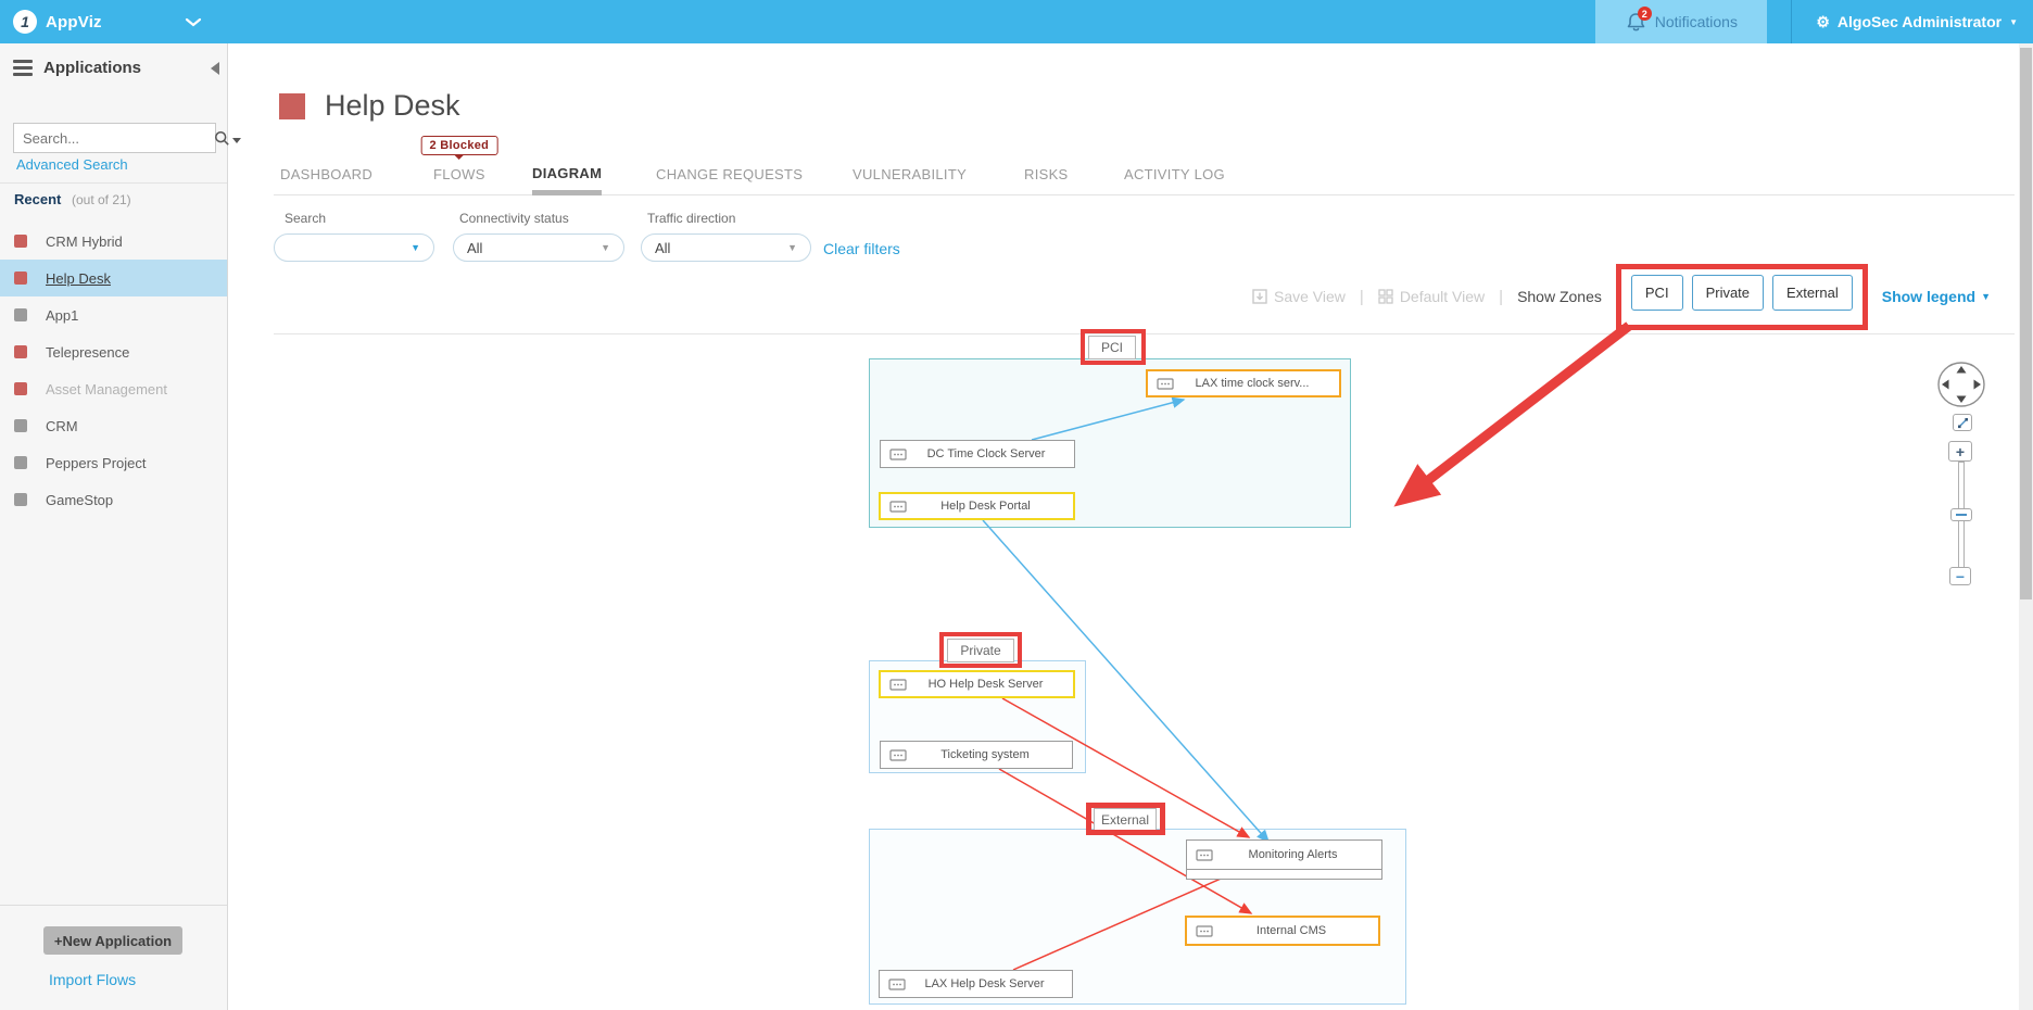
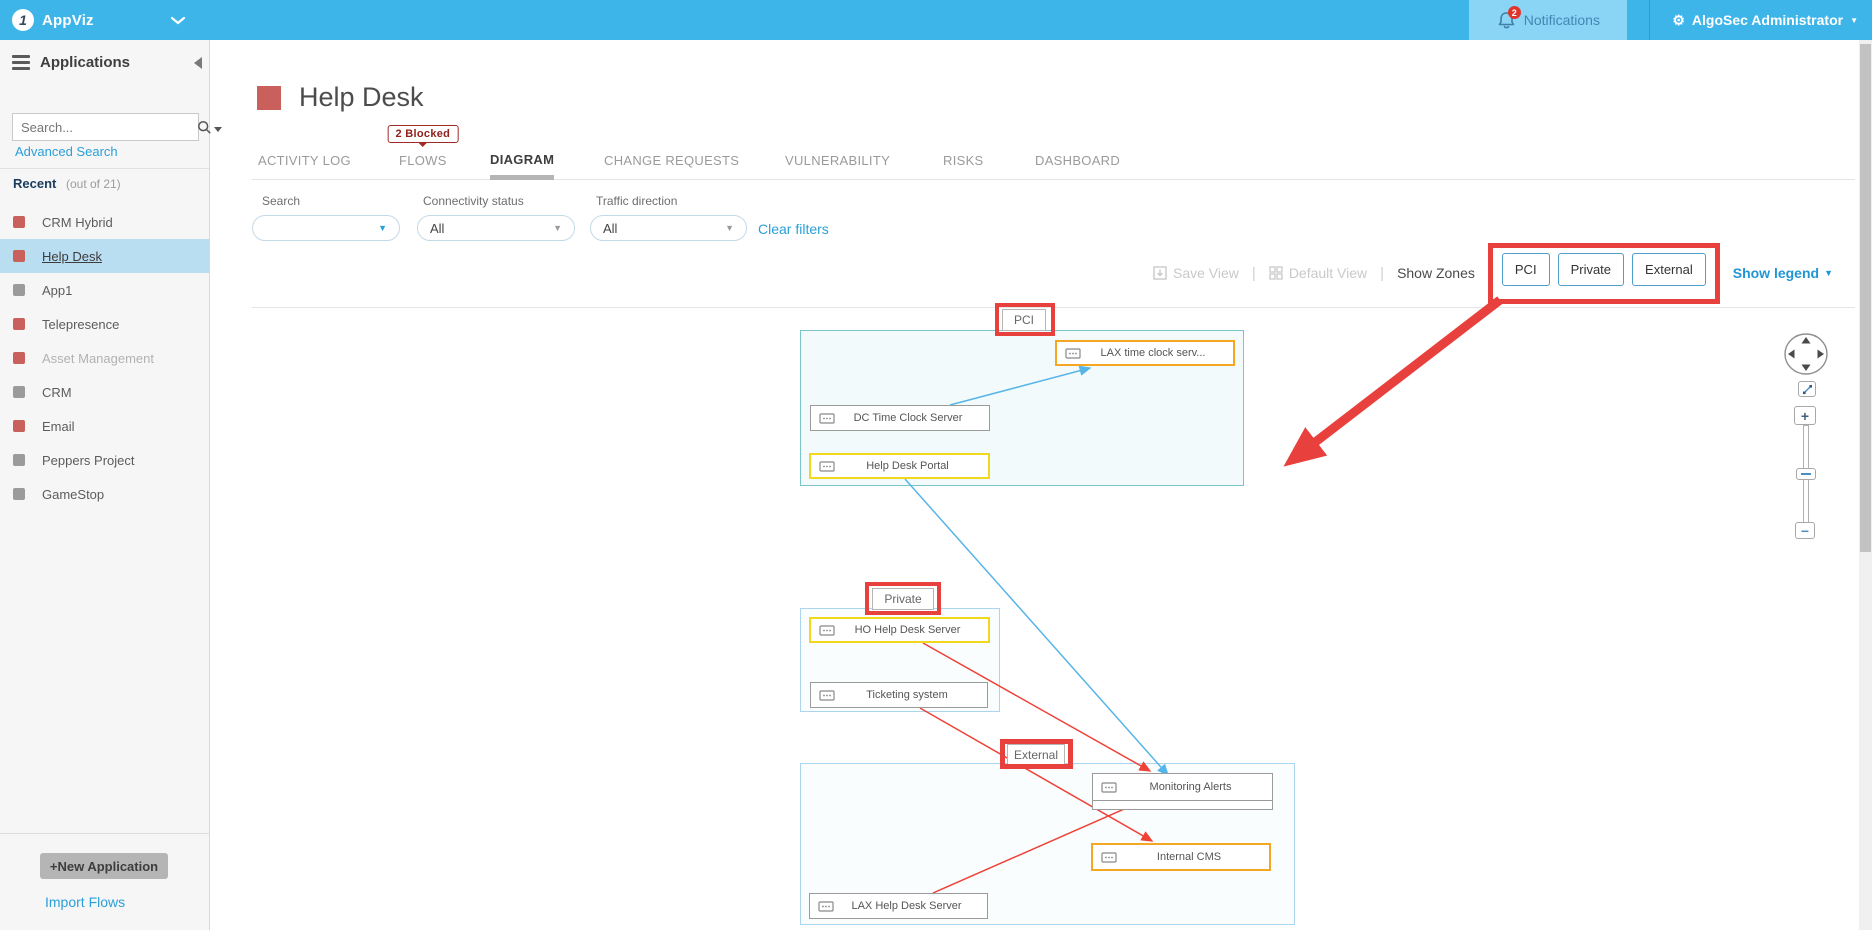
  1
  AppViz
  2
  Notifications
  ⚙
  AlgoSec Administrator
  ▼
  Applications
  Search...
  Advanced Search
  Recent (out of 21)
  CRM Hybrid
  Help Desk
  App1
  Telepresence
  Asset Management
  CRM
+ Email
  Peppers Project
  GameStop
  +New Application
  Import Flows
  Help Desk
- DASHBOARD
+ ACTIVITY LOG
  FLOWS
  2 Blocked
  DIAGRAM
  CHANGE REQUESTS
  VULNERABILITY
  RISKS
- ACTIVITY LOG
+ DASHBOARD
  Search
  Connectivity status
  Traffic direction
  ▼
  All
  ▼
  All
  ▼
  Clear filters
  Save View
  |
  Default View
  |
  Show Zones
  PCI
  Private
  External
  Show legend
  ▼
  LAX time clock serv...
  DC Time Clock Server
  Help Desk Portal
  HO Help Desk Server
  Ticketing system
  Monitoring Alerts
  Internal CMS
  LAX Help Desk Server
  PCI
  Private
  External
  +
  −
